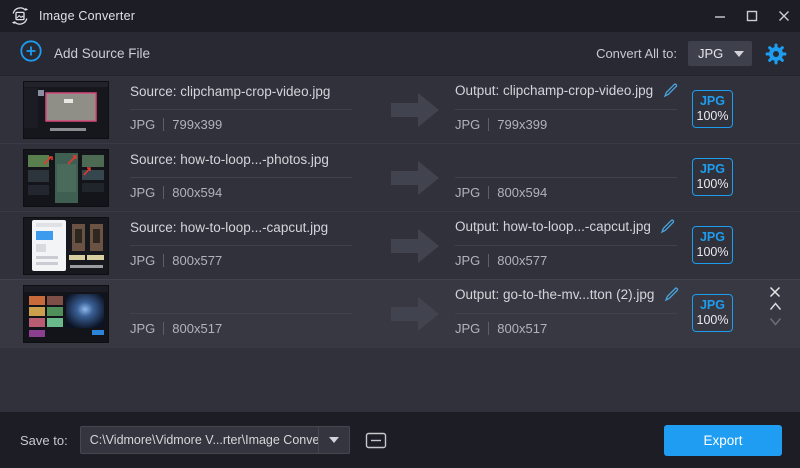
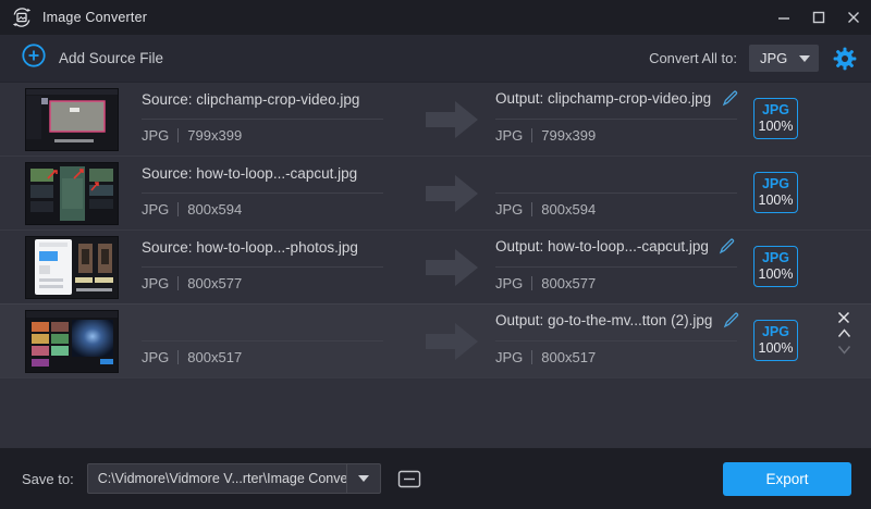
  Image Converter
  Add Source File
  Convert All to:
  JPG
  Source: clipchamp-crop-video.jpg
  JPG
  799x399
  Output: clipchamp-crop-video.jpg
  JPG
  799x399
  JPG
  100%
- Source: how-to-loop...-photos.jpg
+ Source: how-to-loop...-capcut.jpg
  JPG
  800x594
  JPG
  800x594
  JPG
  100%
- Source: how-to-loop...-capcut.jpg
+ Source: how-to-loop...-photos.jpg
  JPG
  800x577
  Output: how-to-loop...-capcut.jpg
  JPG
  800x577
  JPG
  100%
  JPG
  800x517
  Output: go-to-the-mv...tton (2).jpg
  JPG
  800x517
  JPG
  100%
  Save to:
  C:\Vidmore\Vidmore V...rter\Image Conve
  Export
